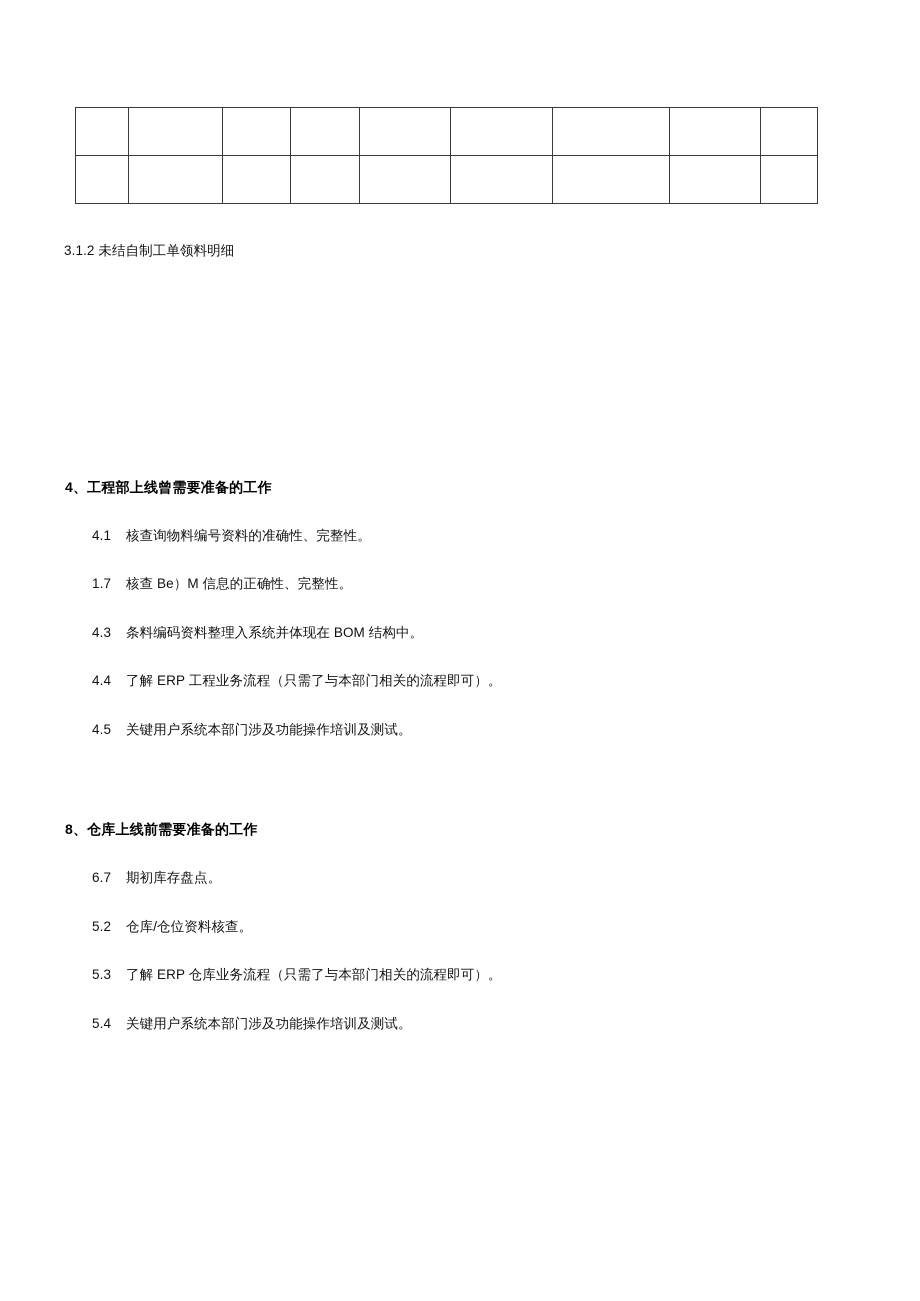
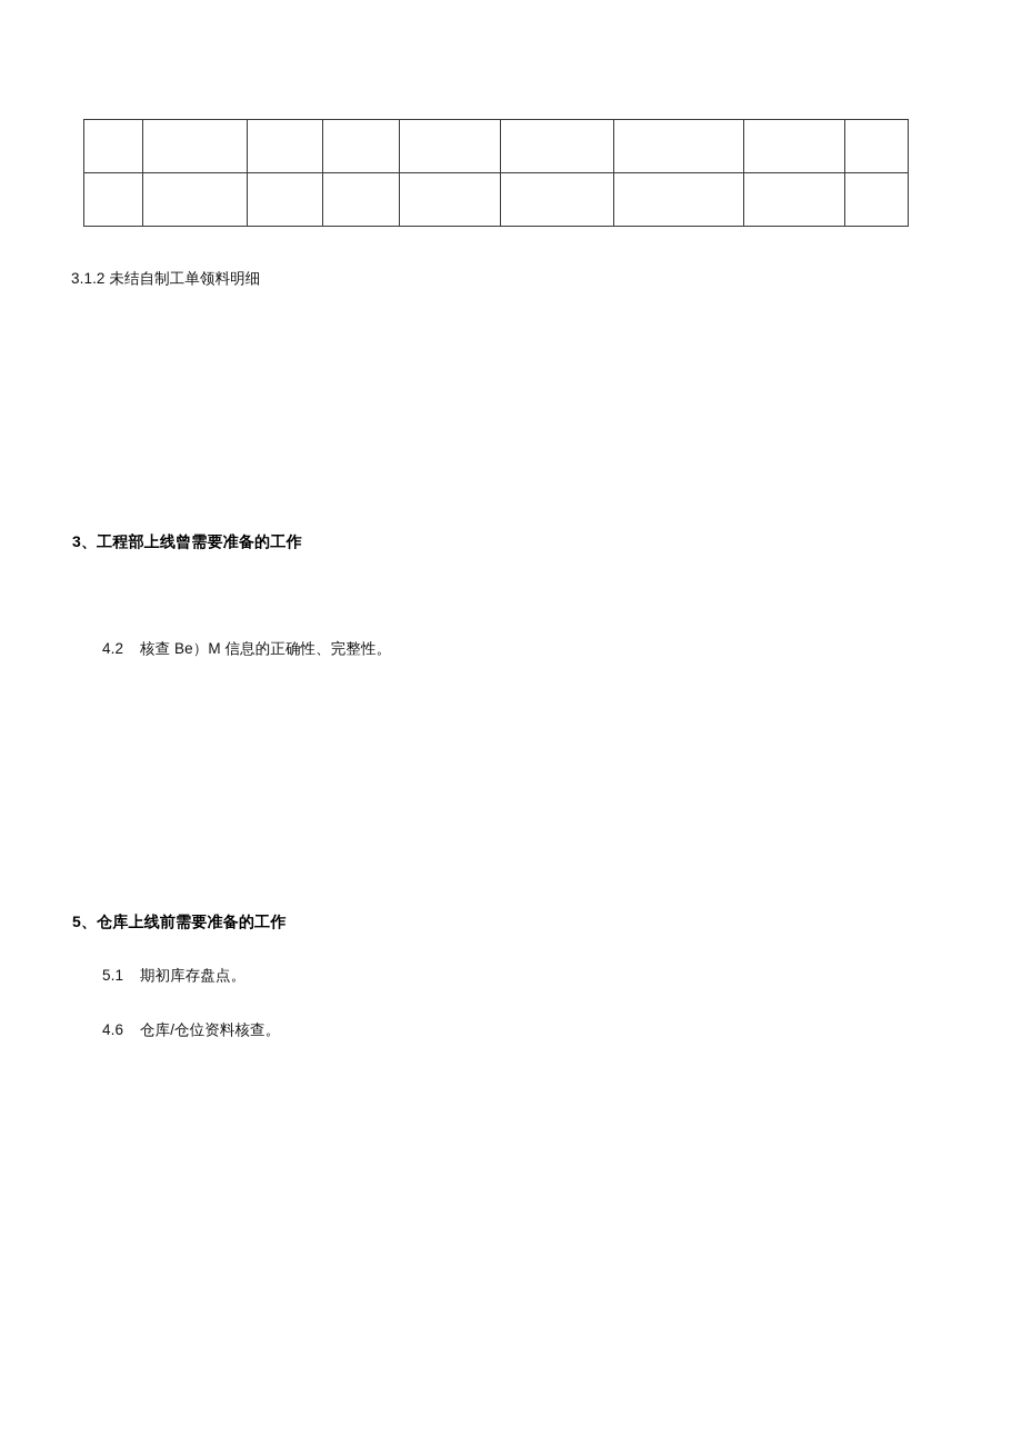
  3.1.2 未结自制工单领料明细
- 4、工程部上线曾需要准备的工作
+ 3、工程部上线曾需要准备的工作
- 4.1 核查询物料编号资料的准确性、完整性。
- 1.7 核查 Be）M 信息的正确性、完整性。
+ 4.2 核查 Be）M 信息的正确性、完整性。
- 4.3 条料编码资料整理入系统并体现在 BOM 结构中。
- 4.4 了解 ERP 工程业务流程（只需了与本部门相关的流程即可）。
- 4.5 关键用户系统本部门涉及功能操作培训及测试。
- 8、仓库上线前需要准备的工作
+ 5、仓库上线前需要准备的工作
- 6.7 期初库存盘点。
+ 5.1 期初库存盘点。
- 5.2 仓库/仓位资料核查。
+ 4.6 仓库/仓位资料核查。
- 5.3 了解 ERP 仓库业务流程（只需了与本部门相关的流程即可）。
- 5.4 关键用户系统本部门涉及功能操作培训及测试。
